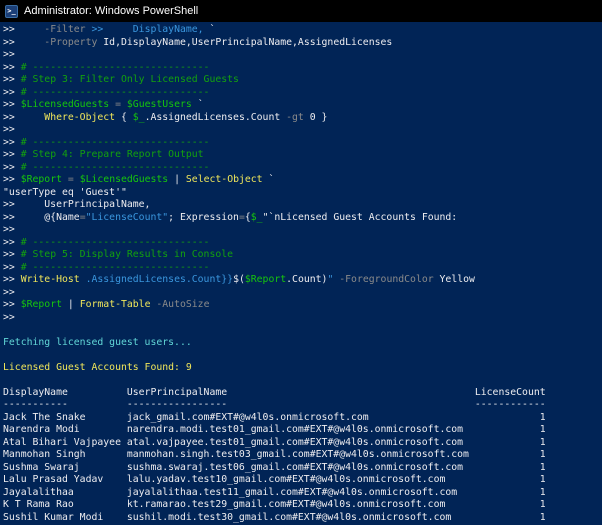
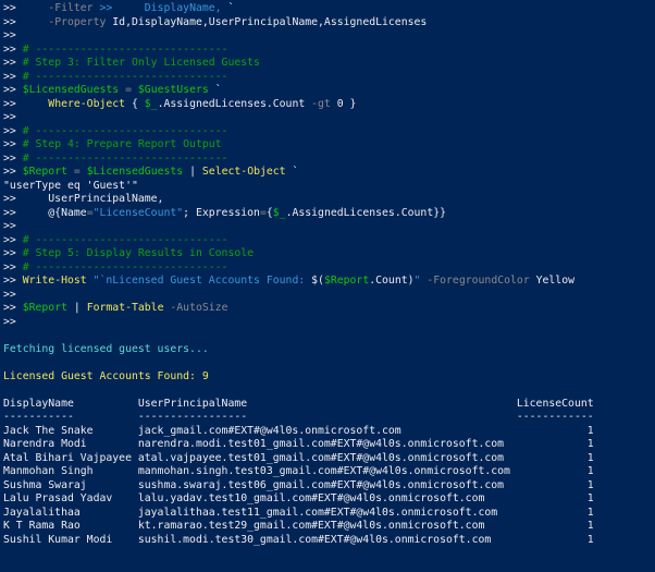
- >_
- Administrator: Windows PowerShell
  >> -Filter >> DisplayName, `
  >> -Property Id,DisplayName,UserPrincipalName,AssignedLicenses
  >>
  >> # ------------------------------
  >> # Step 3: Filter Only Licensed Guests
  >> # ------------------------------
  >> $LicensedGuests = $GuestUsers `
  >> Where-Object { $_.AssignedLicenses.Count -gt 0 }
  >>
  >> # ------------------------------
  >> # Step 4: Prepare Report Output
  >> # ------------------------------
  >> $Report = $LicensedGuests | Select-Object `
  "userType eq 'Guest'"
  >> UserPrincipalName,
- >> @{Name="LicenseCount"; Expression={$_"`nLicensed Guest Accounts Found:
+ >> @{Name="LicenseCount"; Expression={$_.AssignedLicenses.Count}}
  >>
  >> # ------------------------------
  >> # Step 5: Display Results in Console
  >> # ------------------------------
- >> Write-Host .AssignedLicenses.Count}}$($Report.Count)" -ForegroundColor Yellow
+ >> Write-Host "`nLicensed Guest Accounts Found: $($Report.Count)" -ForegroundColor Yellow
  >>
  >> $Report | Format-Table -AutoSize
  >>
  Fetching licensed guest users...
  Licensed Guest Accounts Found: 9
  DisplayName UserPrincipalName LicenseCount
  ----------- ----------------- ------------
  Jack The Snake jack_gmail.com#EXT#@w4l0s.onmicrosoft.com 1
  Narendra Modi narendra.modi.test01_gmail.com#EXT#@w4l0s.onmicrosoft.com 1
  Atal Bihari Vajpayee atal.vajpayee.test01_gmail.com#EXT#@w4l0s.onmicrosoft.com 1
  Manmohan Singh manmohan.singh.test03_gmail.com#EXT#@w4l0s.onmicrosoft.com 1
  Sushma Swaraj sushma.swaraj.test06_gmail.com#EXT#@w4l0s.onmicrosoft.com 1
  Lalu Prasad Yadav lalu.yadav.test10_gmail.com#EXT#@w4l0s.onmicrosoft.com 1
  Jayalalithaa jayalalithaa.test11_gmail.com#EXT#@w4l0s.onmicrosoft.com 1
  K T Rama Rao kt.ramarao.test29_gmail.com#EXT#@w4l0s.onmicrosoft.com 1
  Sushil Kumar Modi sushil.modi.test30_gmail.com#EXT#@w4l0s.onmicrosoft.com 1
